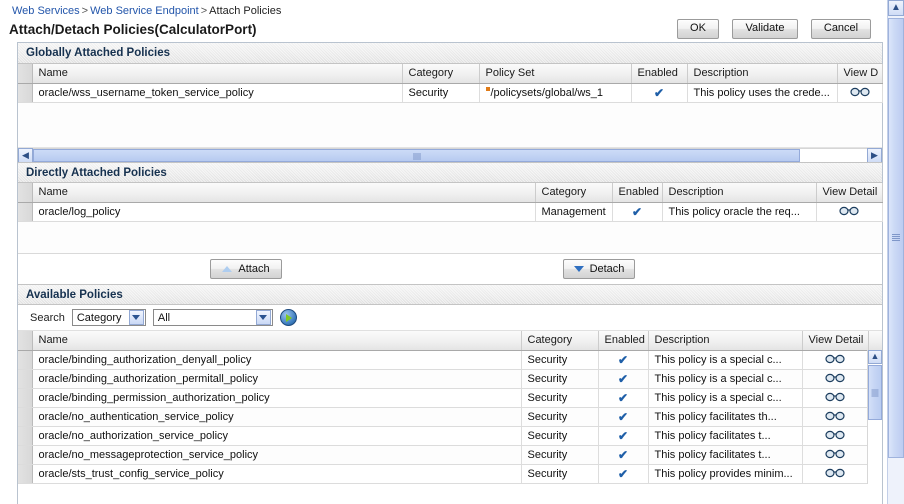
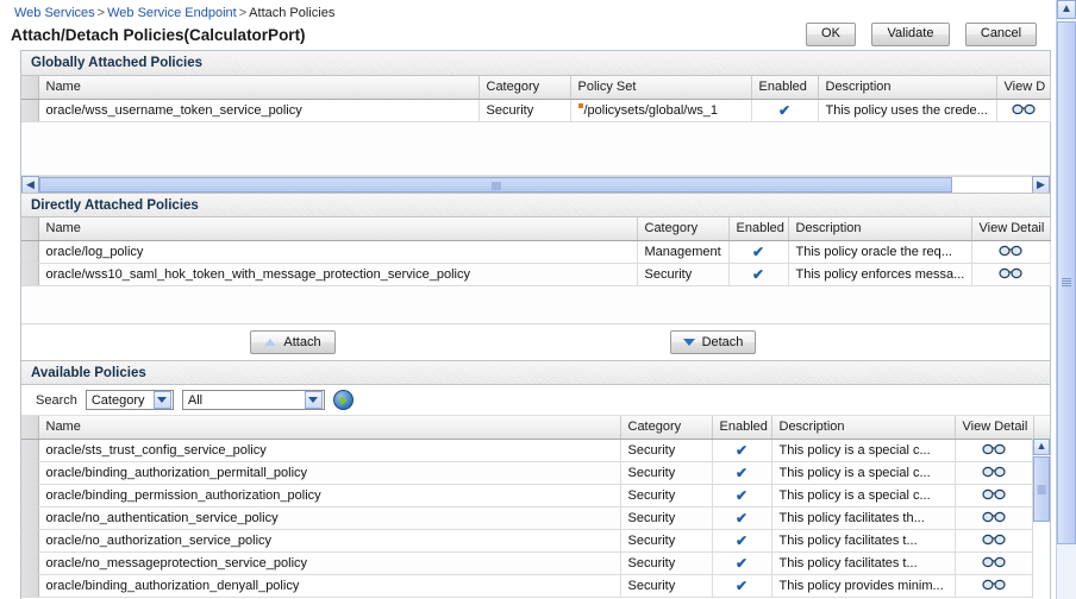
  Web Services > Web Service Endpoint > Attach Policies
  Attach/Detach Policies(CalculatorPort)
  OK
  Validate
  Cancel
  Globally Attached Policies
  	Name	Category	Policy Set	Enabled	Description	View D
  	oracle/wss_username_token_service_policy	Security	/policysets/global/ws_1	✔	This policy uses the crede...
  ◀
  ▶
  Directly Attached Policies
  	Name	Category	Enabled	Description	View Detail
  	oracle/log_policy	Management	✔	This policy oracle the req...
+ 	oracle/wss10_saml_hok_token_with_message_protection_service_policy	Security	✔	This policy enforces messa...
  Attach
  Detach
  Available Policies
  Search
  Category
  All
  	Name	Category	Enabled	Description	View Detail
- 	oracle/binding_authorization_denyall_policy	Security	✔	This policy is a special c...
+ 	oracle/sts_trust_config_service_policy	Security	✔	This policy is a special c...
  	oracle/binding_authorization_permitall_policy	Security	✔	This policy is a special c...
  	oracle/binding_permission_authorization_policy	Security	✔	This policy is a special c...
  	oracle/no_authentication_service_policy	Security	✔	This policy facilitates th...
  	oracle/no_authorization_service_policy	Security	✔	This policy facilitates t...
  	oracle/no_messageprotection_service_policy	Security	✔	This policy facilitates t...
- 	oracle/sts_trust_config_service_policy	Security	✔	This policy provides minim...
+ 	oracle/binding_authorization_denyall_policy	Security	✔	This policy provides minim...
  ▲
  ▲
